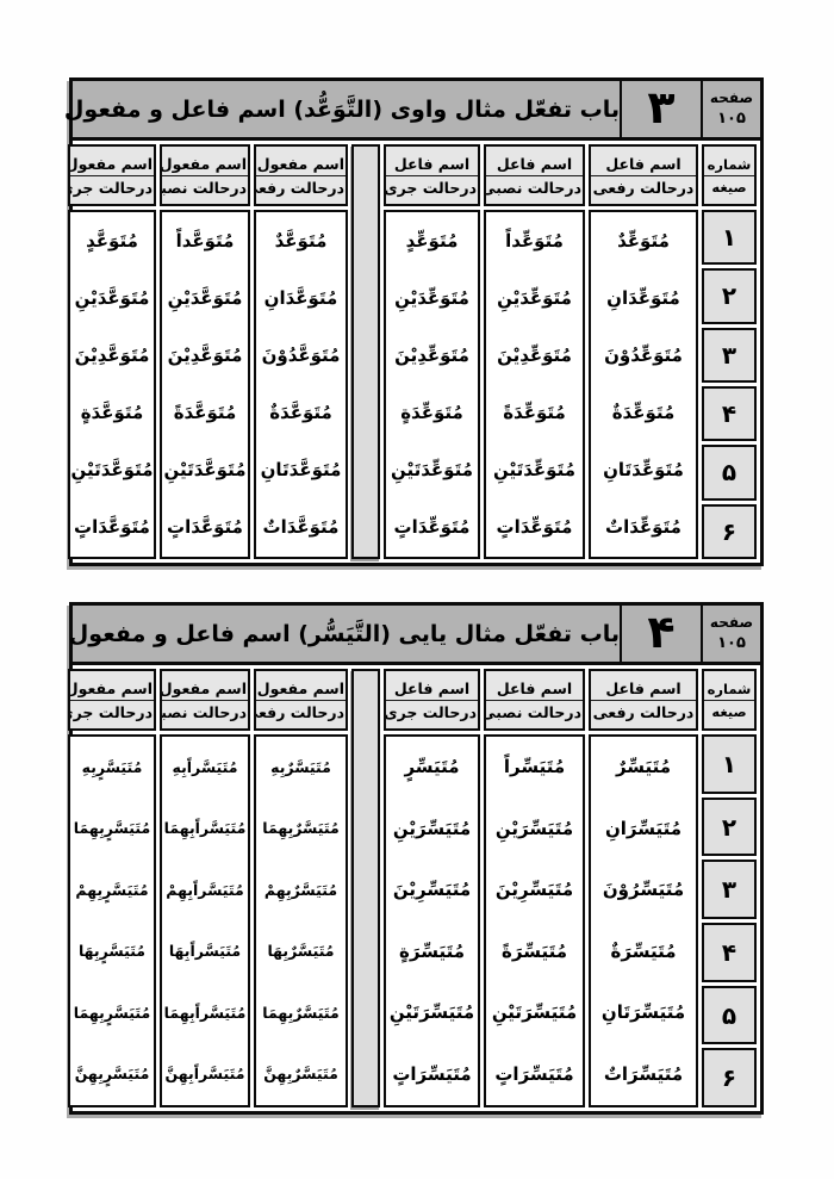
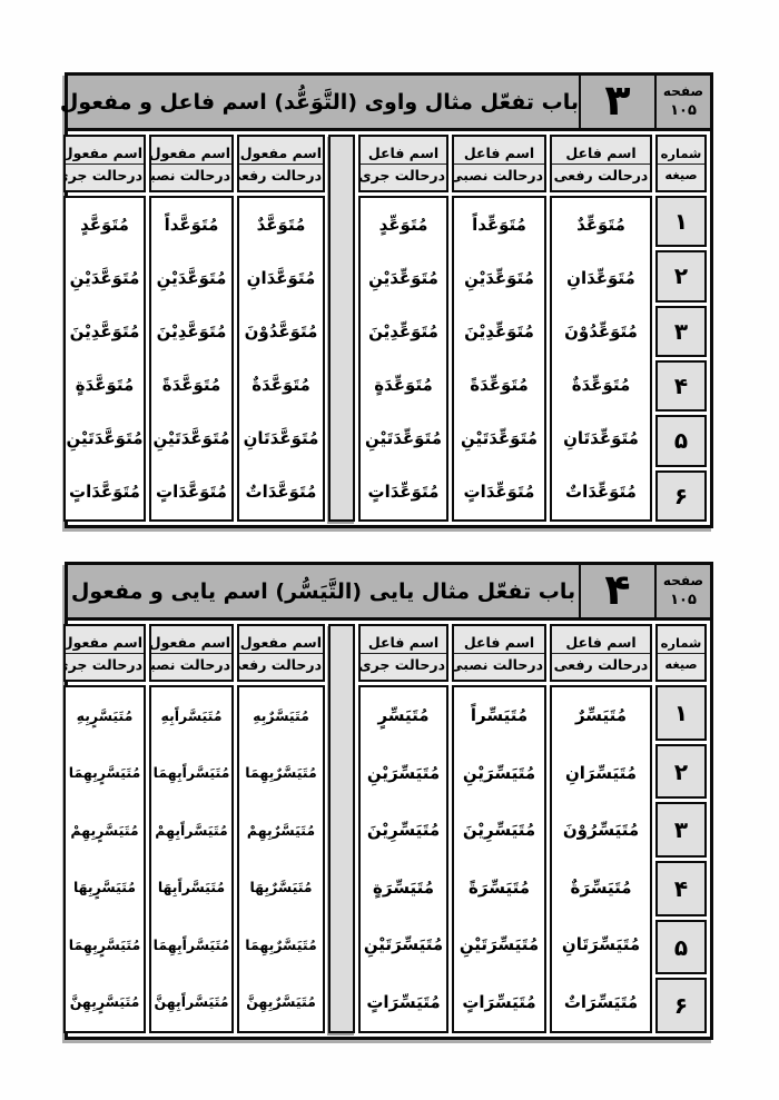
  صفحه
  ۱۰۵
  ۳
  باب تفعّل مثال واوی (التَّوَعُّد) اسم فاعل و مفعول
  شماره
  صیغه
  ۱
  ۲
  ۳
  ۴
  ۵
  ۶
  اسم فاعل
  درحالت رفعی
  مُتَوَعِّدٌ
  مُتَوَعِّدَانِ
  مُتَوَعِّدُوْنَ
  مُتَوَعِّدَةٌ
  مُتَوَعِّدَتَانِ
  مُتَوَعِّدَاتٌ
  اسم فاعل
  درحالت نصبی
  مُتَوَعِّداً
  مُتَوَعِّدَيْنِ
  مُتَوَعِّدِيْنَ
  مُتَوَعِّدَةً
  مُتَوَعِّدَتَيْنِ
  مُتَوَعِّدَاتٍ
  اسم فاعل
  درحالت جری
  مُتَوَعِّدٍ
  مُتَوَعِّدَيْنِ
  مُتَوَعِّدِيْنَ
  مُتَوَعِّدَةٍ
  مُتَوَعِّدَتَيْنِ
  مُتَوَعِّدَاتٍ
  اسم مفعول
  درحالت رفع
  مُتَوَعَّدٌ
  مُتَوَعَّدَانِ
  مُتَوَعَّدُوْنَ
  مُتَوَعَّدَةٌ
  مُتَوَعَّدَتَانِ
  مُتَوَعَّدَاتٌ
  اسم مفعول
  درحالت نصب
  مُتَوَعَّداً
  مُتَوَعَّدَيْنِ
  مُتَوَعَّدِيْنَ
  مُتَوَعَّدَةً
  مُتَوَعَّدَتَيْنِ
  مُتَوَعَّدَاتٍ
  اسم مفعول
  درحالت جر
  مُتَوَعَّدٍ
  مُتَوَعَّدَيْنِ
  مُتَوَعَّدِيْنَ
  مُتَوَعَّدَةٍ
  مُتَوَعَّدَتَيْنِ
  مُتَوَعَّدَاتٍ
  صفحه
  ۱۰۵
  ۴
- باب تفعّل مثال یایی (التَّيَسُّر) اسم فاعل و مفعول
+ باب تفعّل مثال یایی (التَّيَسُّر) اسم یایی و مفعول
  شماره
  صیغه
  ۱
  ۲
  ۳
  ۴
  ۵
  ۶
  اسم فاعل
  درحالت رفعی
  مُتَيَسِّرٌ
  مُتَيَسِّرَانِ
  مُتَيَسِّرُوْنَ
  مُتَيَسِّرَةٌ
  مُتَيَسِّرَتَانِ
  مُتَيَسِّرَاتٌ
  اسم فاعل
  درحالت نصبی
  مُتَيَسِّراً
  مُتَيَسِّرَيْنِ
  مُتَيَسِّرِيْنَ
  مُتَيَسِّرَةً
  مُتَيَسِّرَتَيْنِ
  مُتَيَسِّرَاتٍ
  اسم فاعل
  درحالت جری
  مُتَيَسِّرٍ
  مُتَيَسِّرَيْنِ
  مُتَيَسِّرِيْنَ
  مُتَيَسِّرَةٍ
  مُتَيَسِّرَتَيْنِ
  مُتَيَسِّرَاتٍ
  اسم مفعول
  درحالت رفع
  مُتَيَسَّرٌبِهِ
  مُتَيَسَّرٌبِهِمَا
  مُتَيَسَّرٌبِهِمْ
  مُتَيَسَّرٌبِهَا
  مُتَيَسَّرٌبِهِمَا
  مُتَيَسَّرٌبِهِنَّ
  اسم مفعول
  درحالت نصب
  مُتَيَسَّراًبِهِ
  مُتَيَسَّراًبِهِمَا
  مُتَيَسَّراًبِهِمْ
  مُتَيَسَّراًبِهَا
  مُتَيَسَّراًبِهِمَا
  مُتَيَسَّراًبِهِنَّ
  اسم مفعول
  درحالت جر
  مُتَيَسَّرٍبِهِ
  مُتَيَسَّرٍبِهِمَا
  مُتَيَسَّرٍبِهِمْ
  مُتَيَسَّرٍبِهَا
  مُتَيَسَّرٍبِهِمَا
  مُتَيَسَّرٍبِهِنَّ
